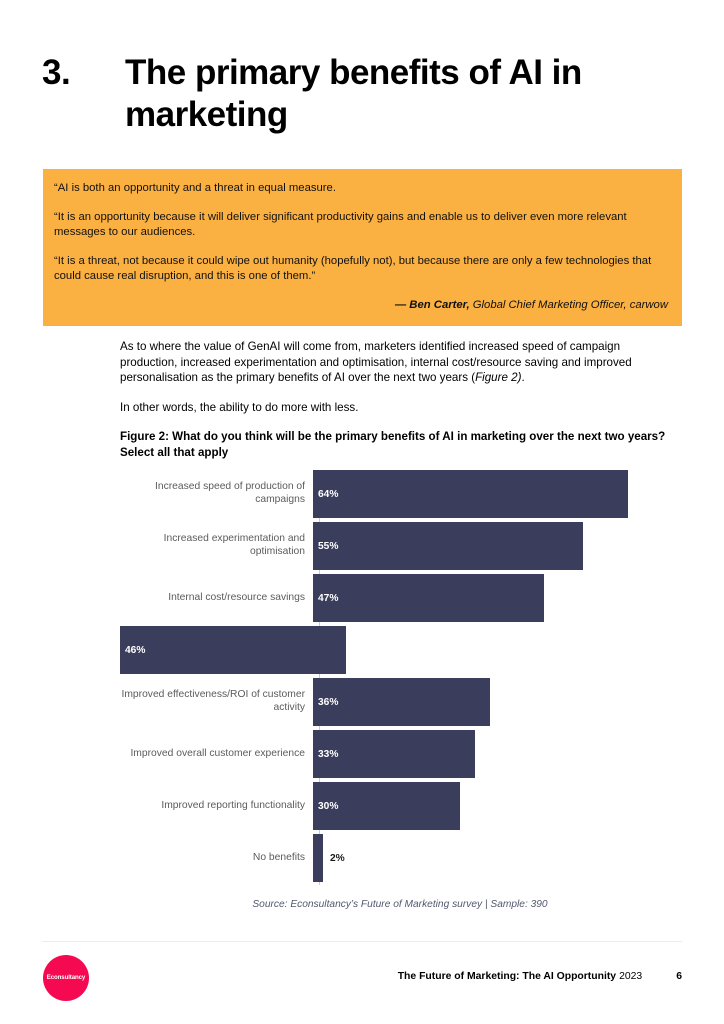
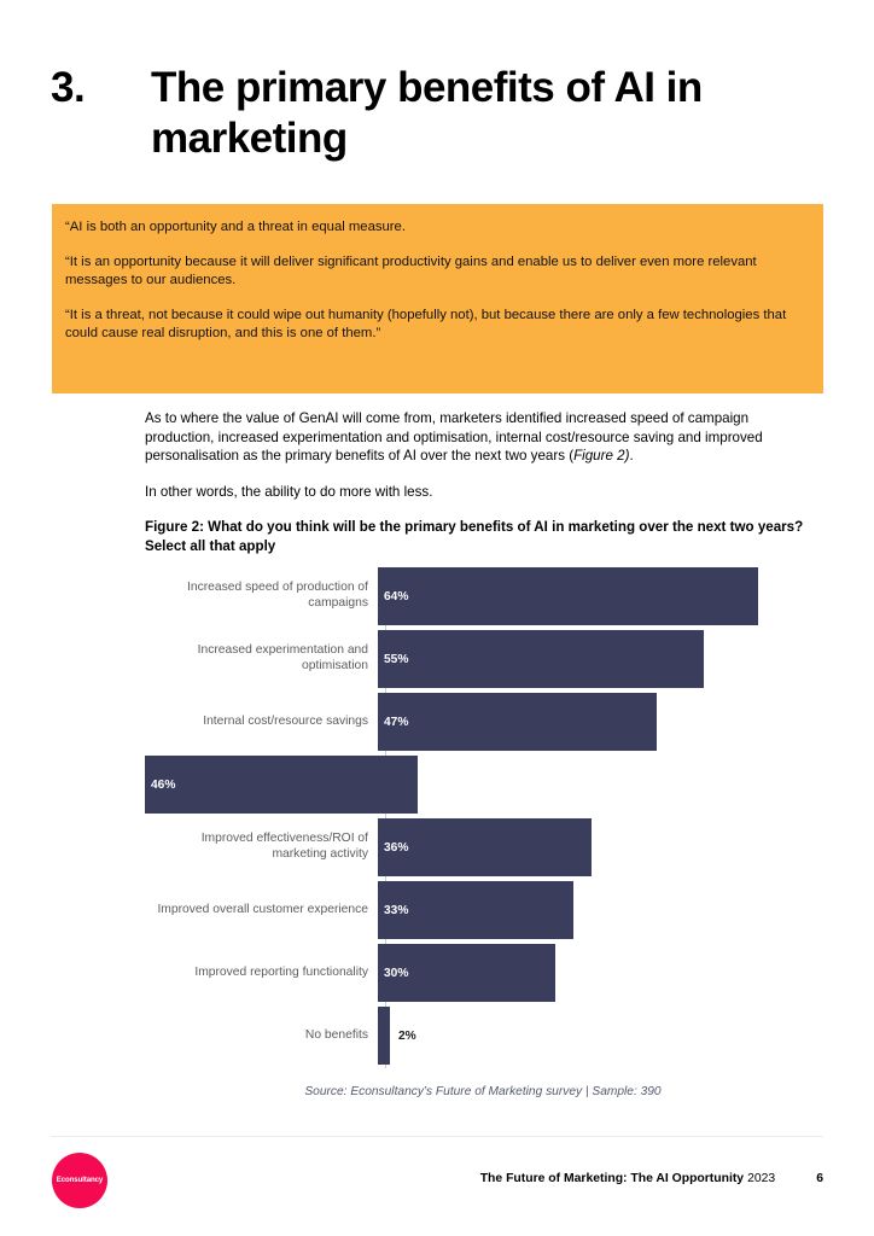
  3.
  The primary benefits of AI in marketing
  “AI is both an opportunity and a threat in equal measure.
  “It is an opportunity because it will deliver significant productivity gains and enable us to deliver even more relevant messages to our audiences.
  “It is a threat, not because it could wipe out humanity (hopefully not), but because there are only a few technologies that could cause real disruption, and this is one of them.”
- — Ben Carter, Global Chief Marketing Officer, carwow
  As to where the value of GenAI will come from, marketers identified increased speed of campaign production, increased experimentation and optimisation, internal cost/resource saving and improved personalisation as the primary benefits of AI over the next two years (Figure 2).
  In other words, the ability to do more with less.
  Figure 2: What do you think will be the primary benefits of AI in marketing over the next two years? Select all that apply
  Increased speed of production of campaigns
  64%
  Increased experimentation and optimisation
  55%
  Internal cost/resource savings
  47%
  46%
- Improved effectiveness/ROI of customer activity
+ Improved effectiveness/ROI of marketing activity
  36%
  Improved overall customer experience
  33%
  Improved reporting functionality
  30%
  No benefits
  2%
  Source: Econsultancy’s Future of Marketing survey | Sample: 390
  The Future of Marketing: The AI Opportunity
  2023
  6
